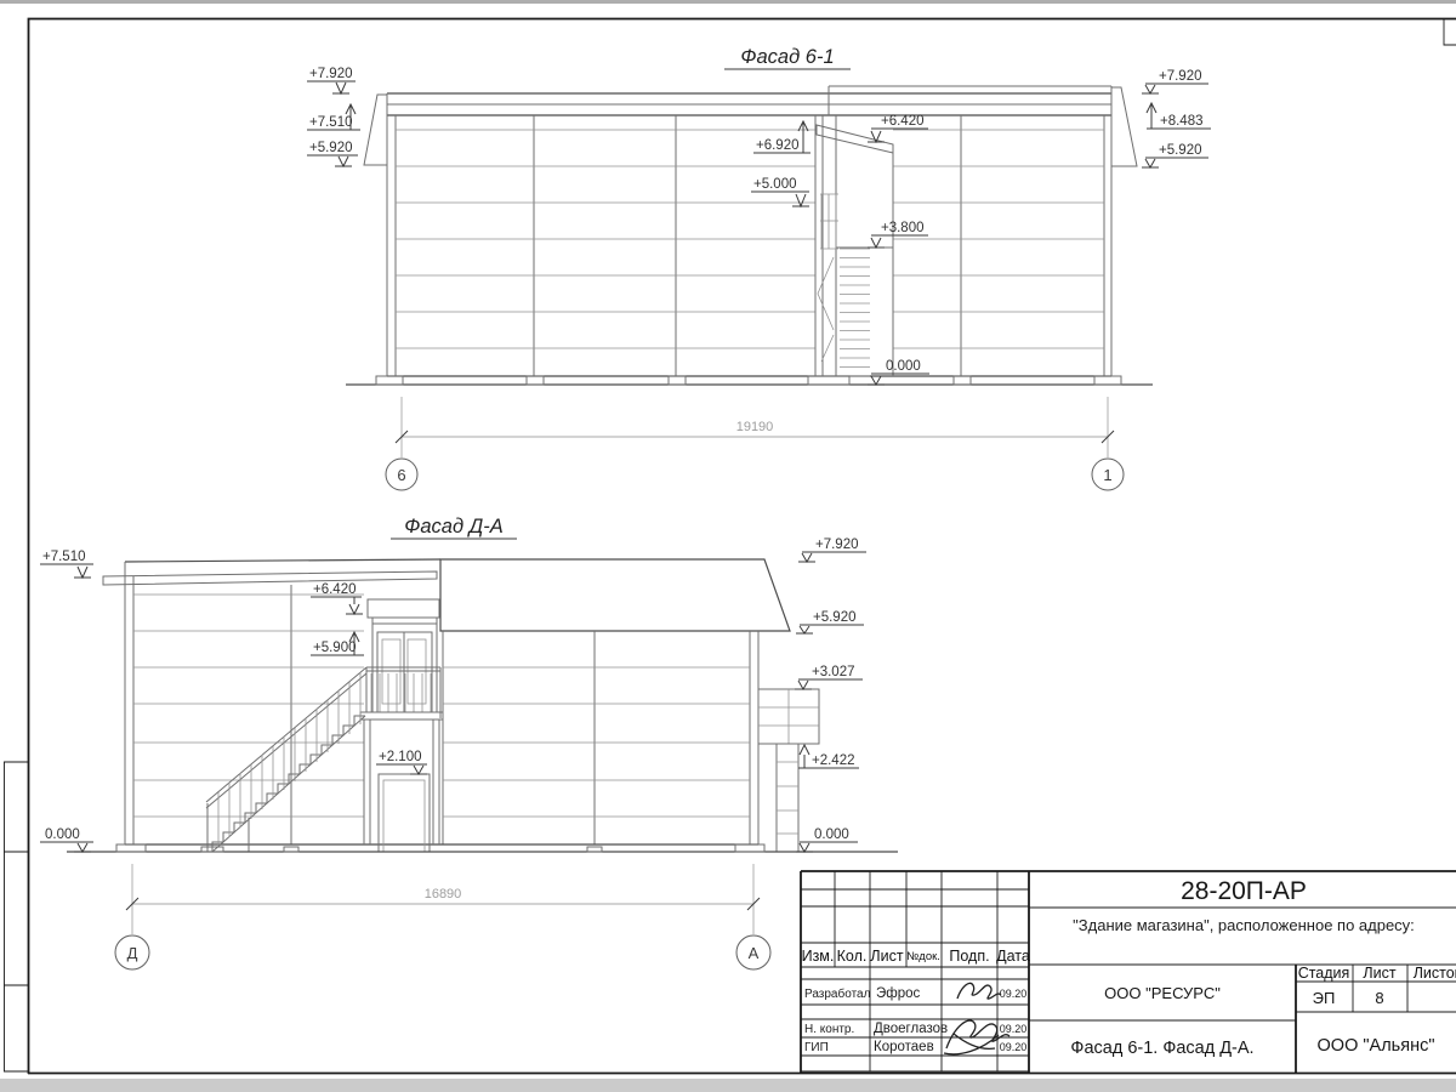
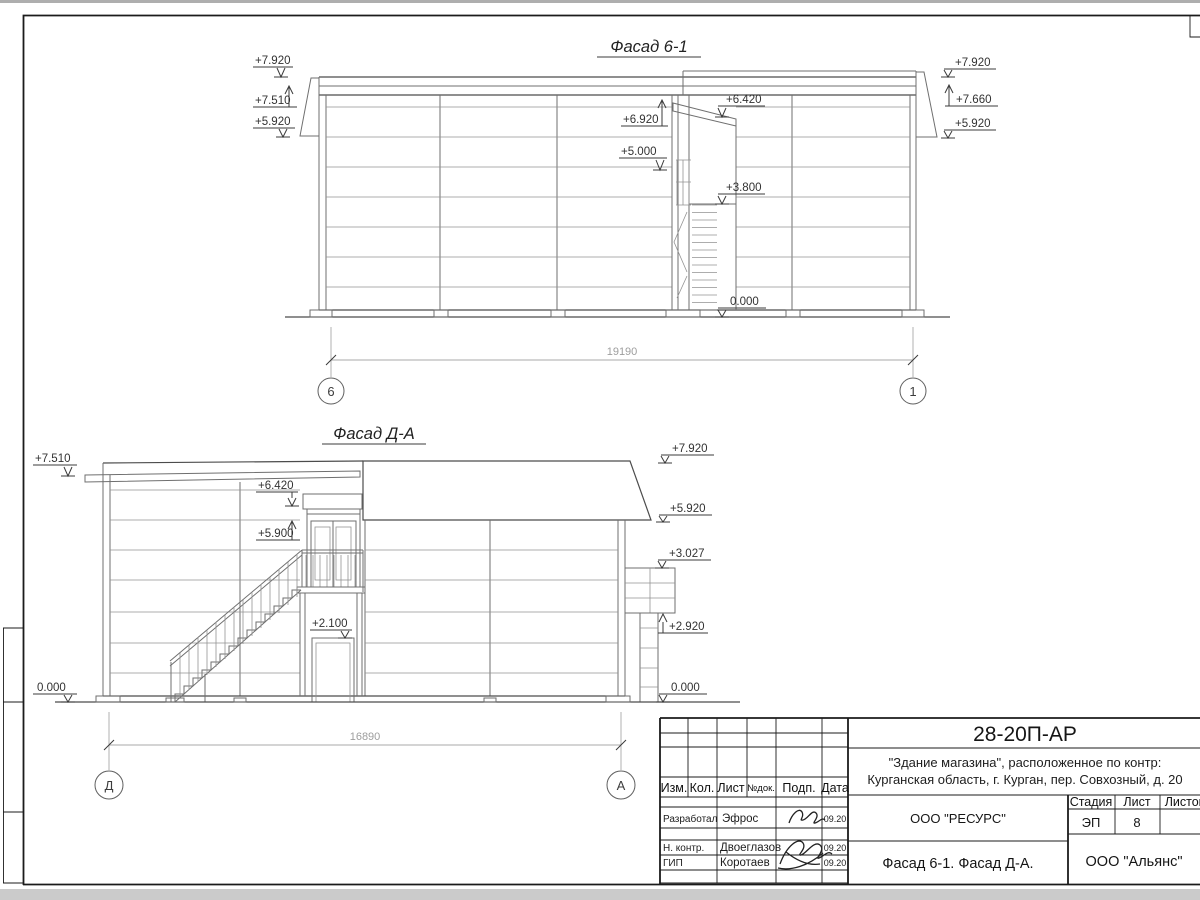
  Фасад 6-1
  +7.920
  +7.510
  +5.920
  +6.920
  +5.000
  +6.420
  +3.800
  0.000
  +7.920
- +8.483
+ +7.660
  +5.920
  19190
  6
  1
  Фасад Д-А
  +7.510
  0.000
  +6.420
  +5.900
  +2.100
  +7.920
  +5.920
  +3.027
- +2.422
+ +2.920
  0.000
  16890
  Д
  А
  28-20П-АР
- "Здание магазина", расположенное по адресу:
+ "Здание магазина", расположенное по контр:
+ Курганская область, г. Курган, пер. Совхозный, д. 20
  Изм.
  Кол.
  Лист
  №док.
  Подп.
  Дата
  Разработал
  Эфрос
  09.20
  Н. контр.
  Двоеглазов
  09.20
  ГИП
  Коротаев
  09.20
  ООО "РЕСУРС"
  Стадия
  Лист
  Листо
  ЭП
  8
  Фасад 6-1. Фасад Д-А.
  ООО "Альянс"
